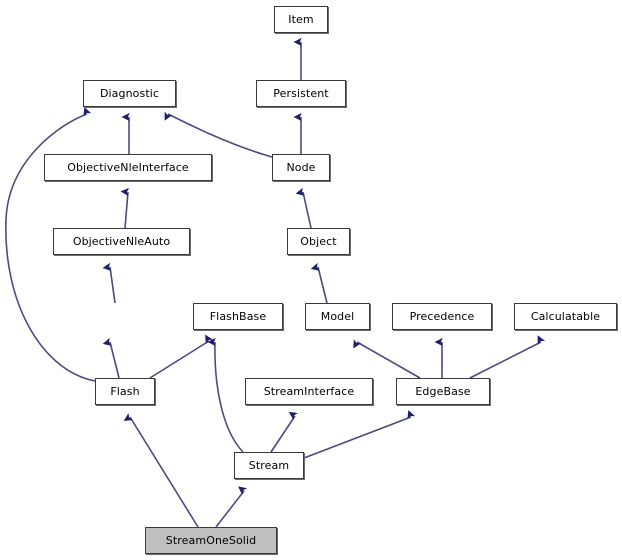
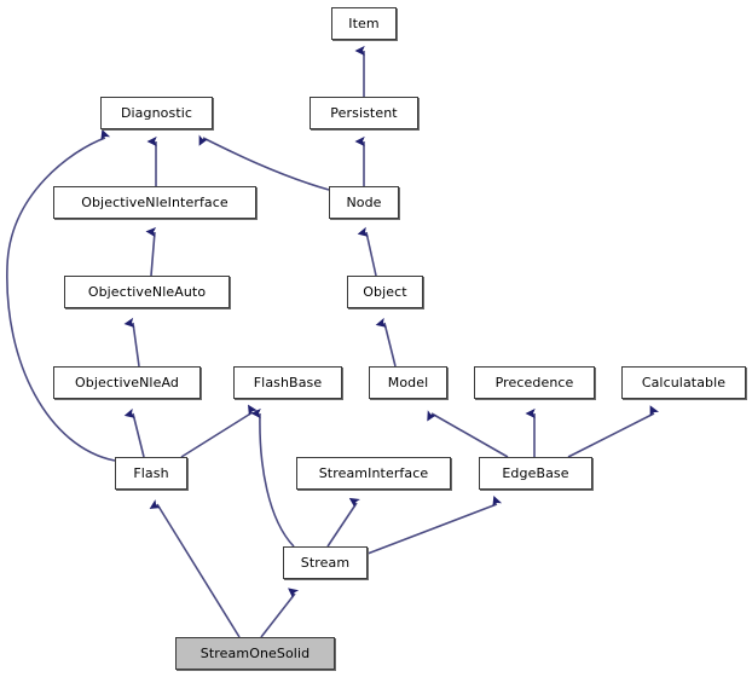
  Item
  Persistent
  Diagnostic
  Node
  ObjectiveNleInterface
  Object
  ObjectiveNleAuto
+ ObjectiveNleAd
  FlashBase
  Model
  Precedence
  Calculatable
  Flash
  StreamInterface
  EdgeBase
  Stream
  StreamOneSolid
